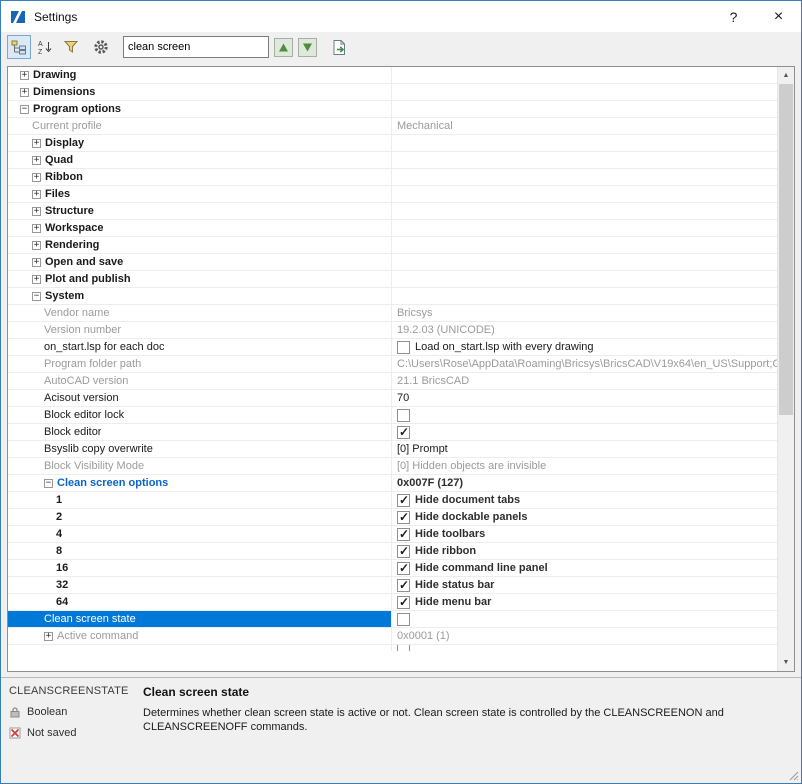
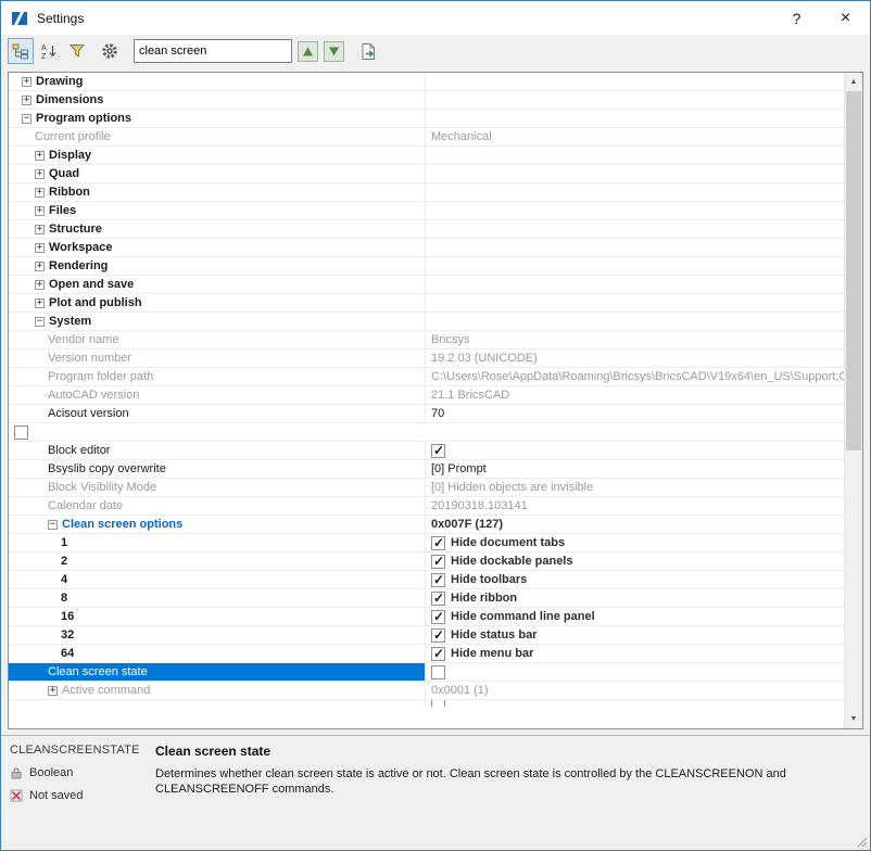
  Settings
  ?
  ×
  clean screen
  +
  Drawing
  +
  Dimensions
  −
  Program options
  Current profile
  Mechanical
  +
  Display
  +
  Quad
  +
  Ribbon
  +
  Files
  +
  Structure
  +
  Workspace
  +
  Rendering
  +
  Open and save
  +
  Plot and publish
  −
  System
  Vendor name
  Bricsys
  Version number
  19.2.03 (UNICODE)
- on_start.lsp for each doc
- Load on_start.lsp with every drawing
  Program folder path
  C:\Users\Rose\AppData\Roaming\Bricsys\BricsCAD\V19x64\en_US\Support;
  AutoCAD version
  21.1 BricsCAD
  Acisout version
  70
- Block editor lock
  Block editor
  Bsyslib copy overwrite
  [0] Prompt
  Block Visibility Mode
  [0] Hidden objects are invisible
+ Calendar date
+ 20190318.103141
  −
  Clean screen options
  0x007F (127)
  1
  Hide document tabs
  2
  Hide dockable panels
  4
  Hide toolbars
  8
  Hide ribbon
  16
  Hide command line panel
  32
  Hide status bar
  64
  Hide menu bar
  Clean screen state
  +
  Active command
  0x0001 (1)
  CLEANSCREENSTATE
  Boolean
  Not saved
  Clean screen state
  Determines whether clean screen state is active or not. Clean screen state is controlled by the CLEANSCREENON and CLEANSCREENOFF commands.
